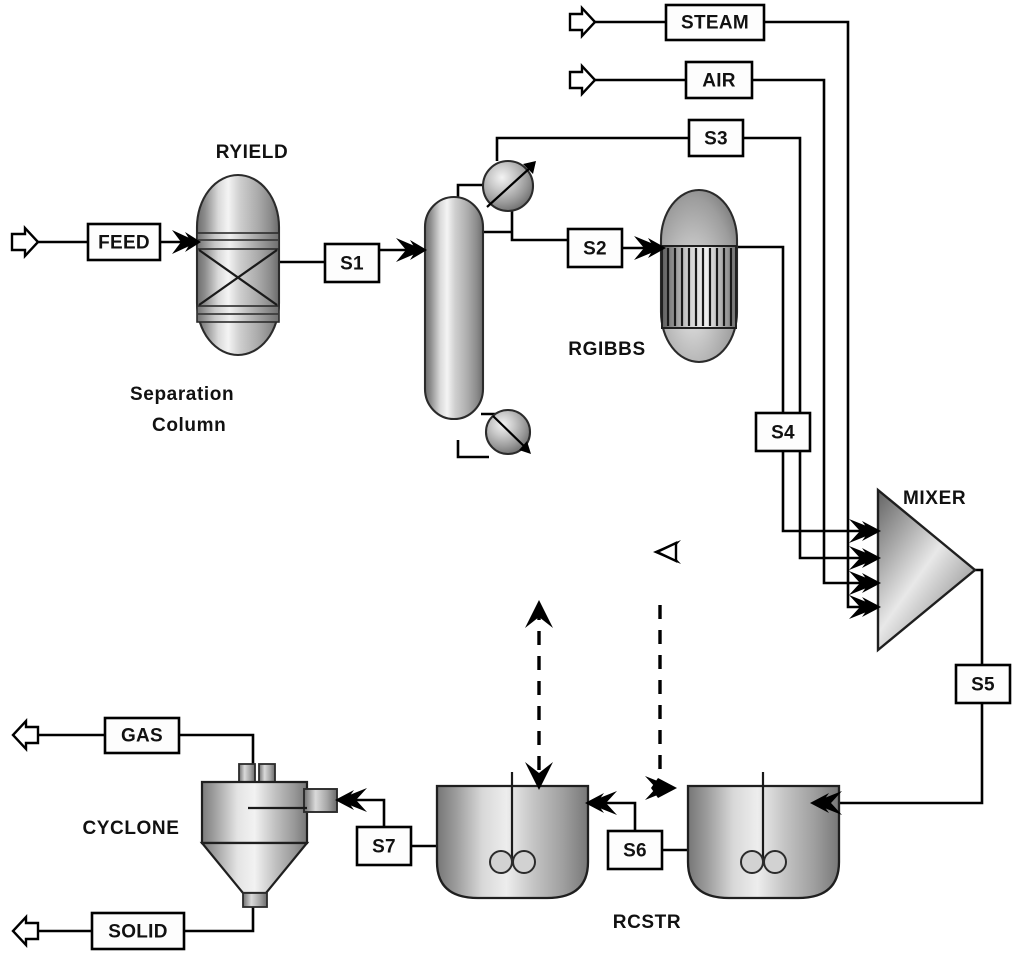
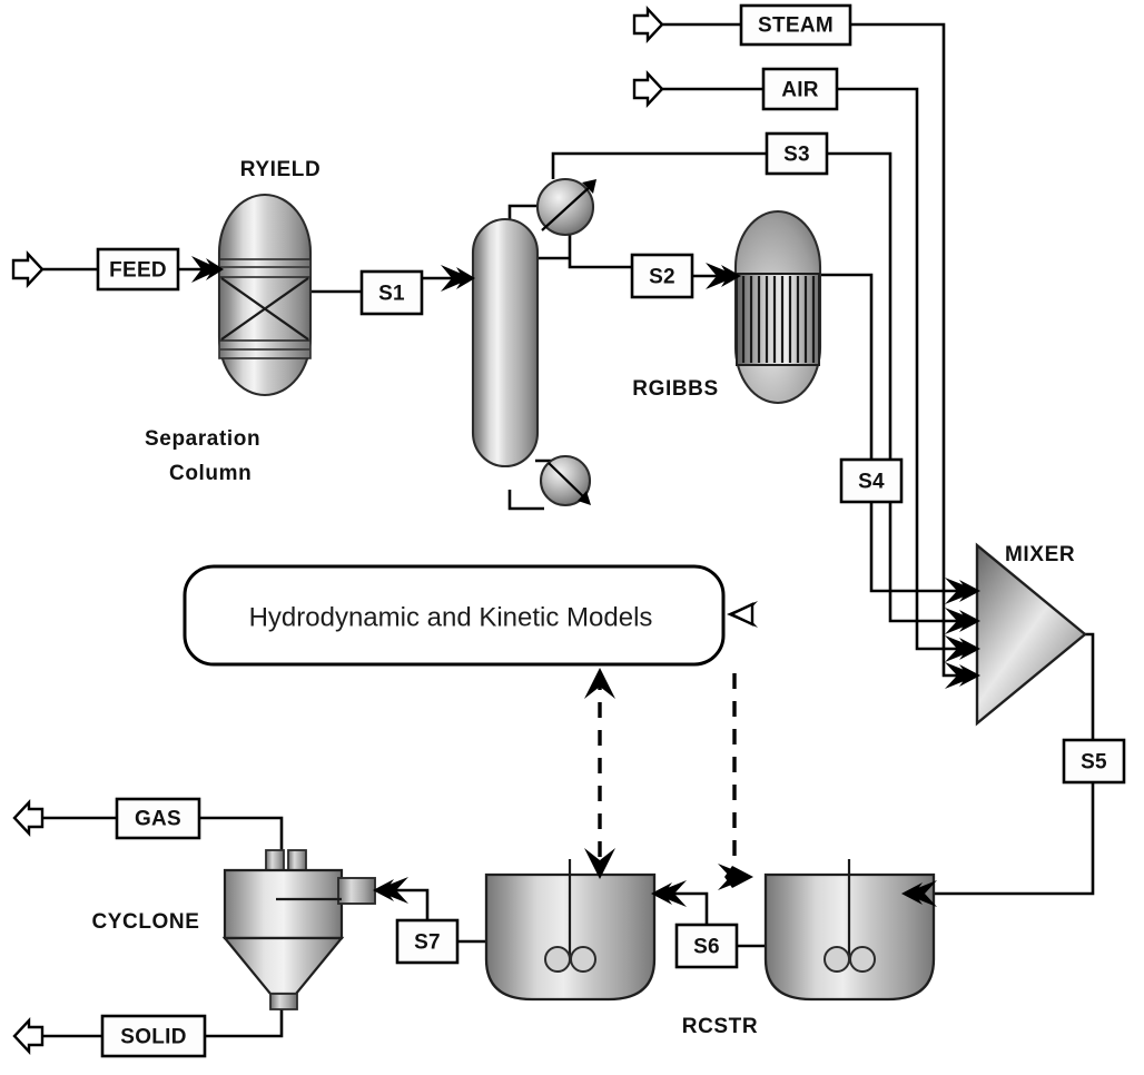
  RYIELD
  Separation
  Column
  RGIBBS
  MIXER
  RCSTR
  CYCLONE
+ Hydrodynamic and Kinetic Models
  FEED
  S1
  S2
  STEAM
  AIR
  S3
  S4
  S5
  S6
  S7
  GAS
  SOLID
